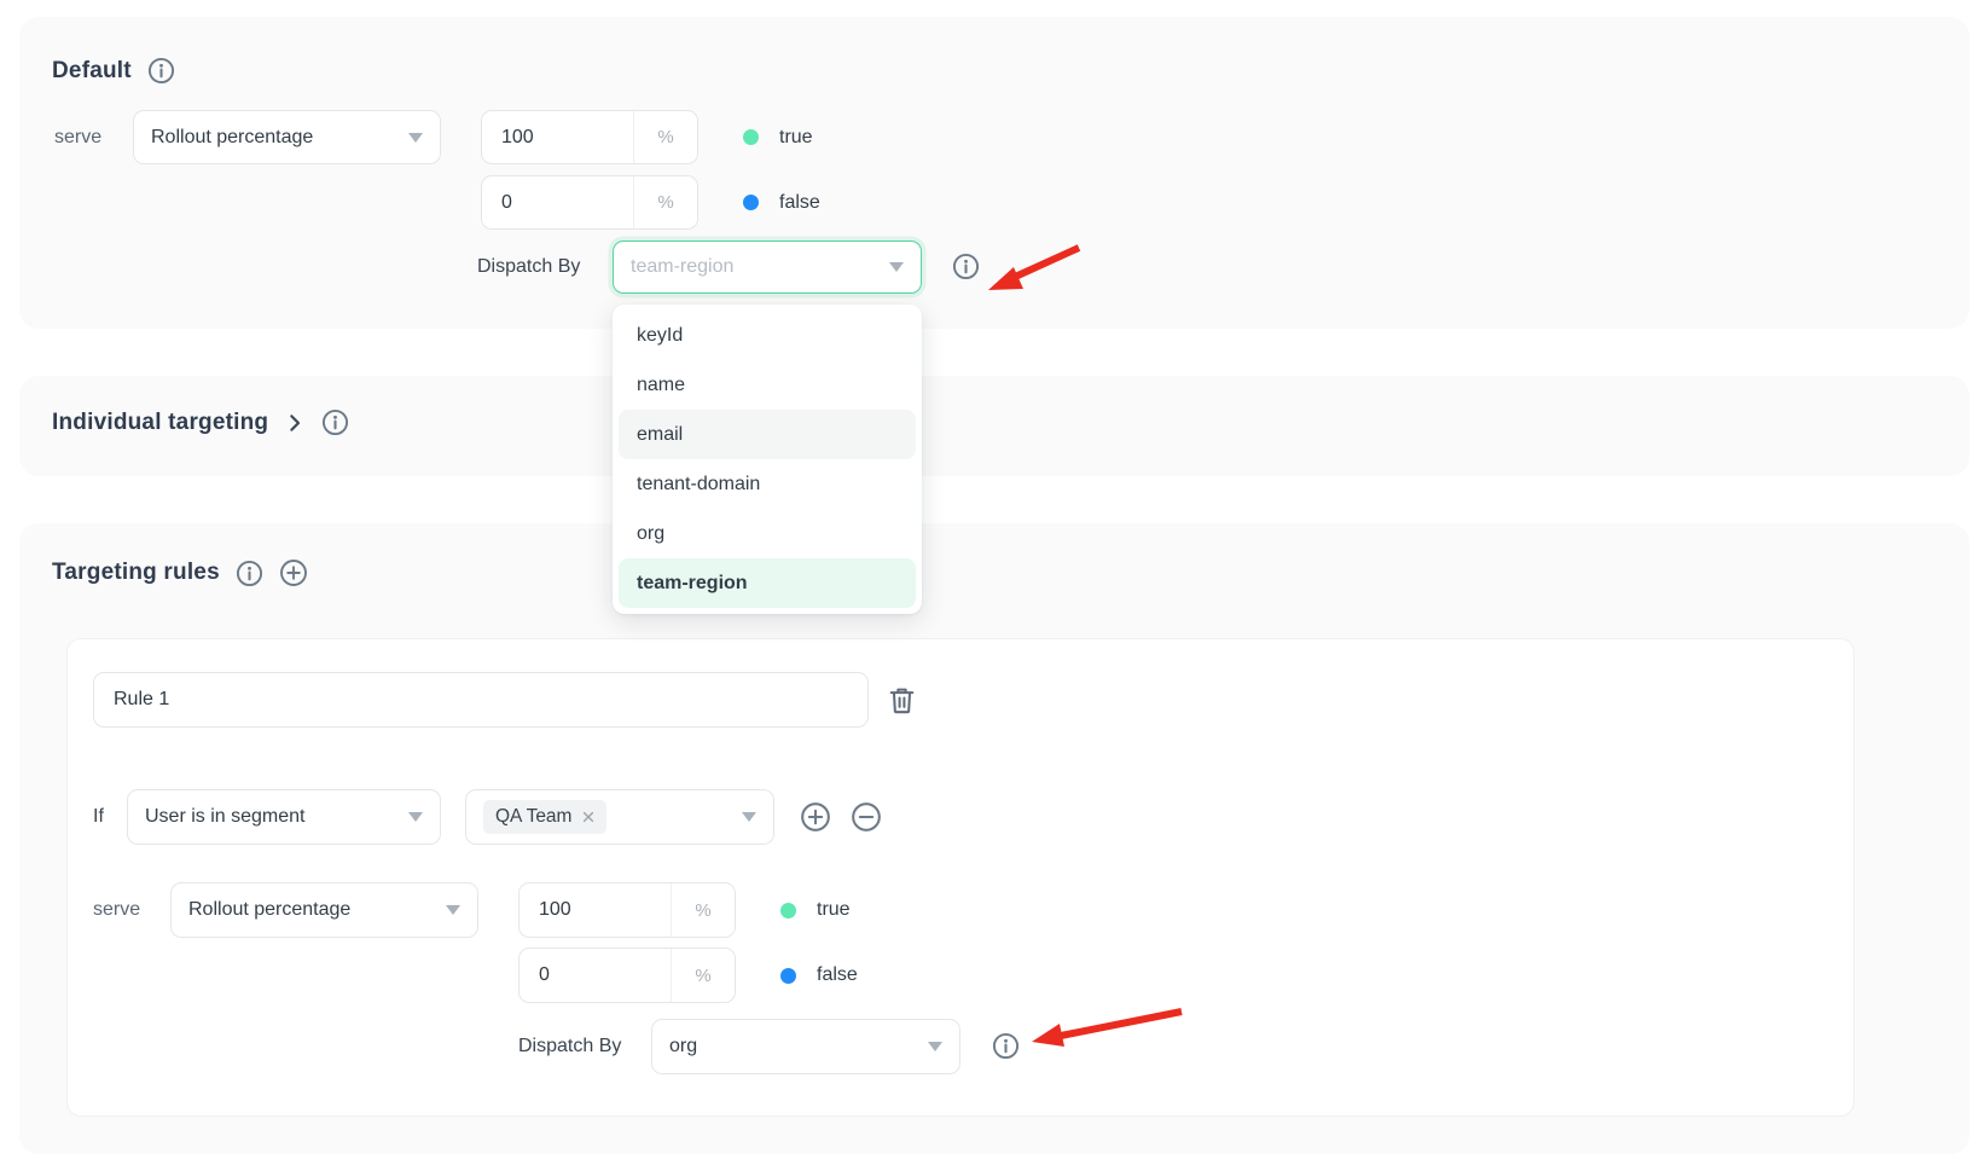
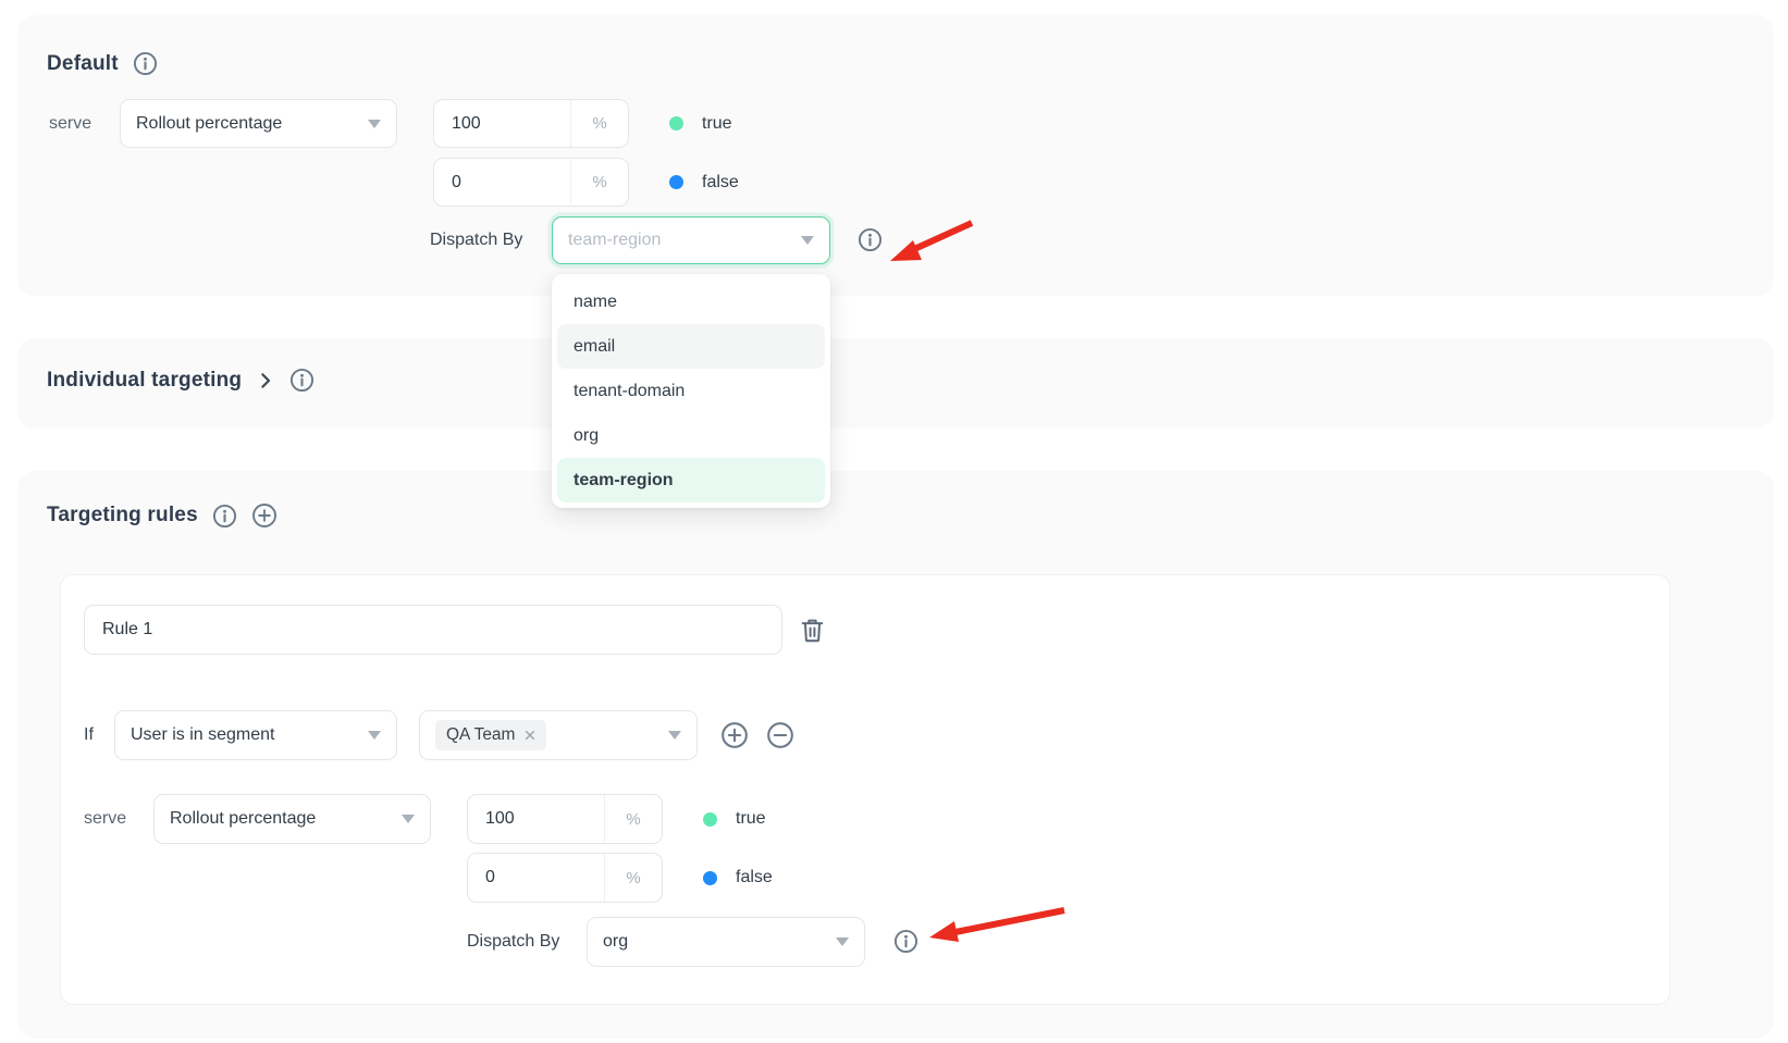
  Default
  serve
  Rollout percentage
  100
  %
  true
  0
  %
  false
  Dispatch By
  team-region
- keyId
  name
  email
  tenant-domain
  org
  team-region
  Individual targeting
  Targeting rules
  Rule 1
  If
  User is in segment
  QA Team
  serve
  Rollout percentage
  100
  %
  true
  0
  %
  false
  Dispatch By
  org
